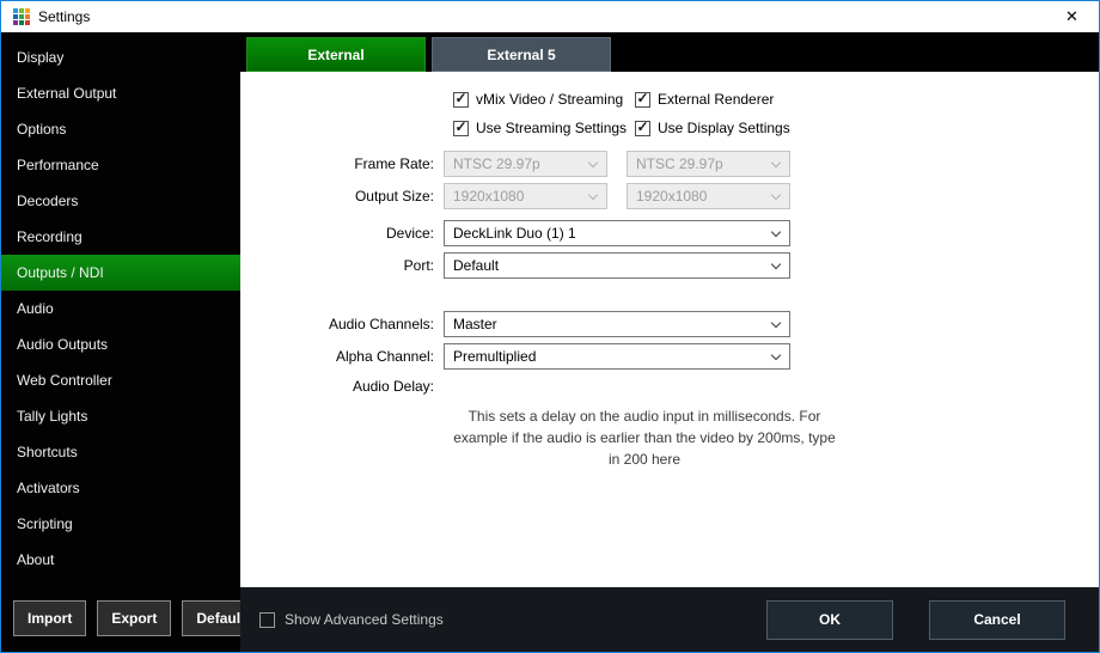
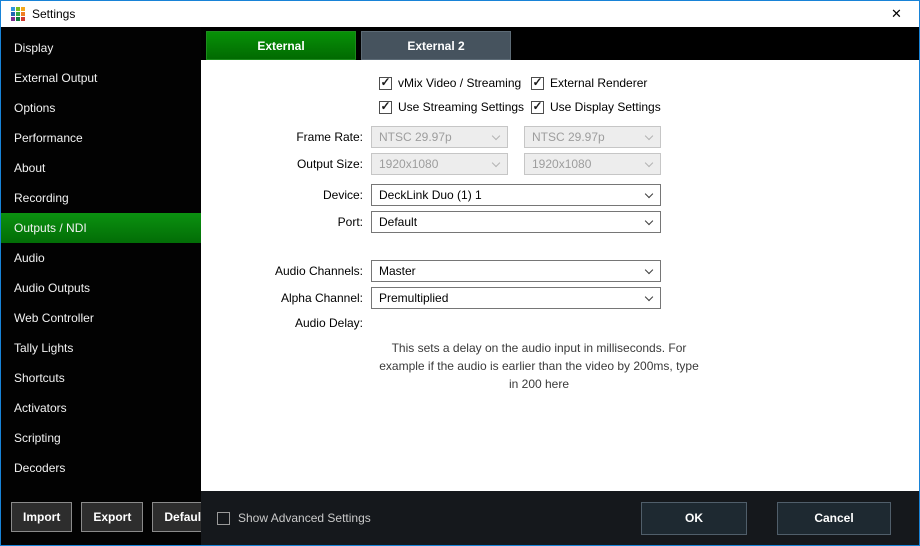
  Settings
  ✕
  Display
  External Output
  Options
  Performance
- Decoders
+ About
  Recording
  Outputs / NDI
  Audio
  Audio Outputs
  Web Controller
  Tally Lights
  Shortcuts
  Activators
  Scripting
- About
+ Decoders
  Import
  Export
  Defaul
  External
- External 5
+ External 2
  vMix Video / Streaming
  External Renderer
  Use Streaming Settings
  Use Display Settings
  Frame Rate:
  NTSC 29.97p
  NTSC 29.97p
  Output Size:
  1920x1080
  1920x1080
  Device:
  DeckLink Duo (1) 1
  Port:
  Default
  Audio Channels:
  Master
  Alpha Channel:
  Premultiplied
  Audio Delay:
  This sets a delay on the audio input in milliseconds. For example if the audio is earlier than the video by 200ms, type in 200 here
  Show Advanced Settings
  OK
  Cancel
